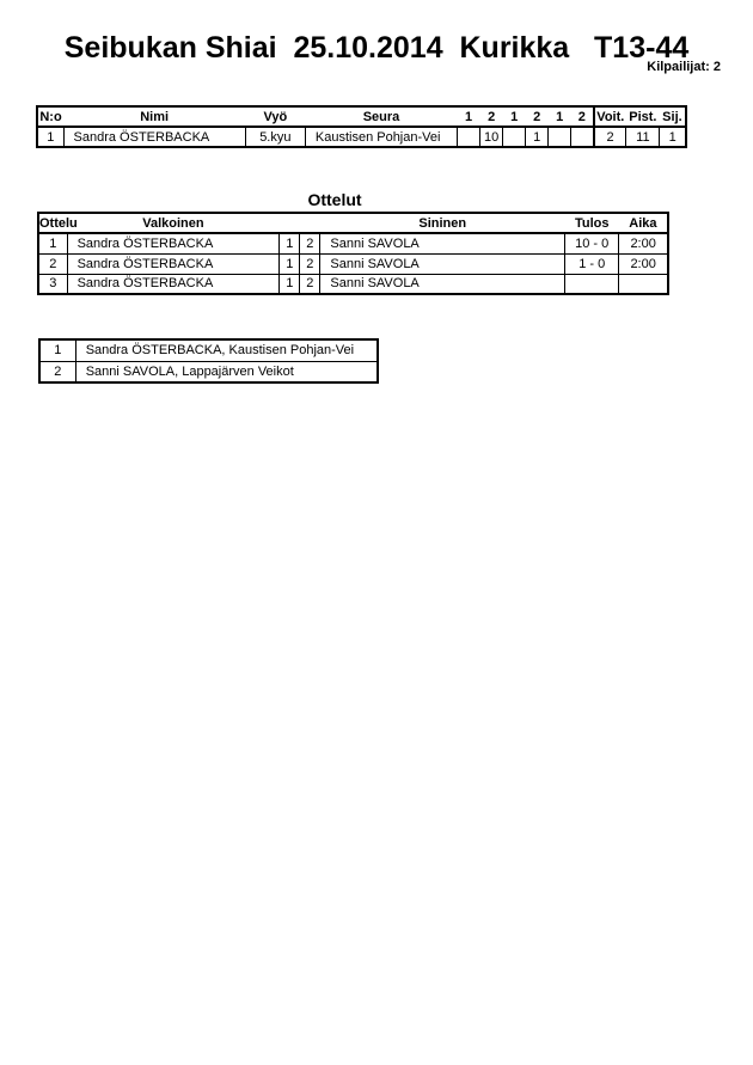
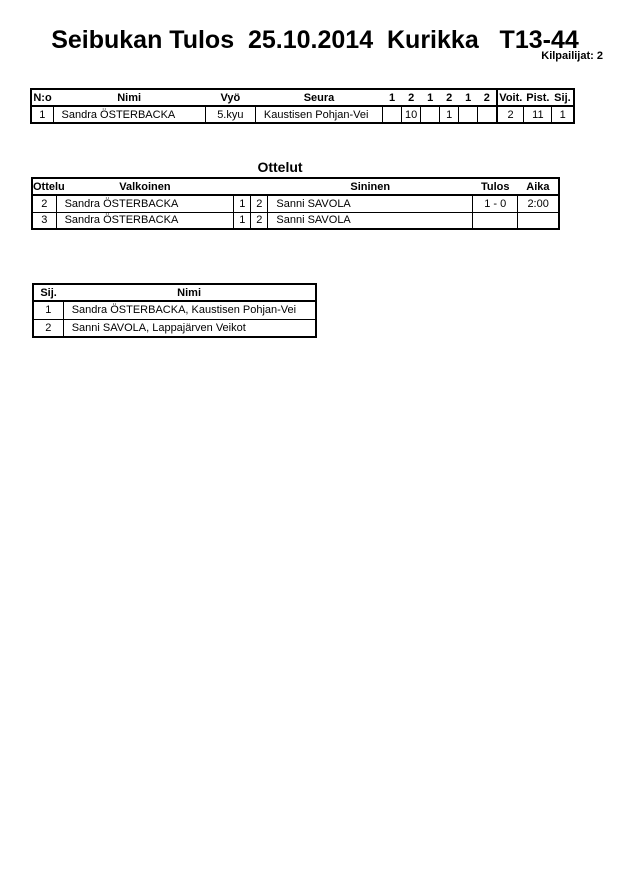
- Seibukan Shiai 25.10.2014 Kurikka T13-44
+ Seibukan Tulos 25.10.2014 Kurikka T13-44
  Kilpailijat: 2
  N:o	Nimi	Vyö	Seura	1	2	1	2	1	2	Voit.	Pist.	Sij.
  1	Sandra ÖSTERBACKA	5.kyu	Kaustisen Pohjan-Vei		10		1			2	11	1
  Ottelut
  Ottelu	Valkoinen			Sininen	Tulos	Aika
- 1	Sandra ÖSTERBACKA	1	2	Sanni SAVOLA	10 - 0	2:00
  2	Sandra ÖSTERBACKA	1	2	Sanni SAVOLA	1 - 0	2:00
  3	Sandra ÖSTERBACKA	1	2	Sanni SAVOLA
+ Sij.	Nimi
  1	Sandra ÖSTERBACKA, Kaustisen Pohjan-Vei
  2	Sanni SAVOLA, Lappajärven Veikot
